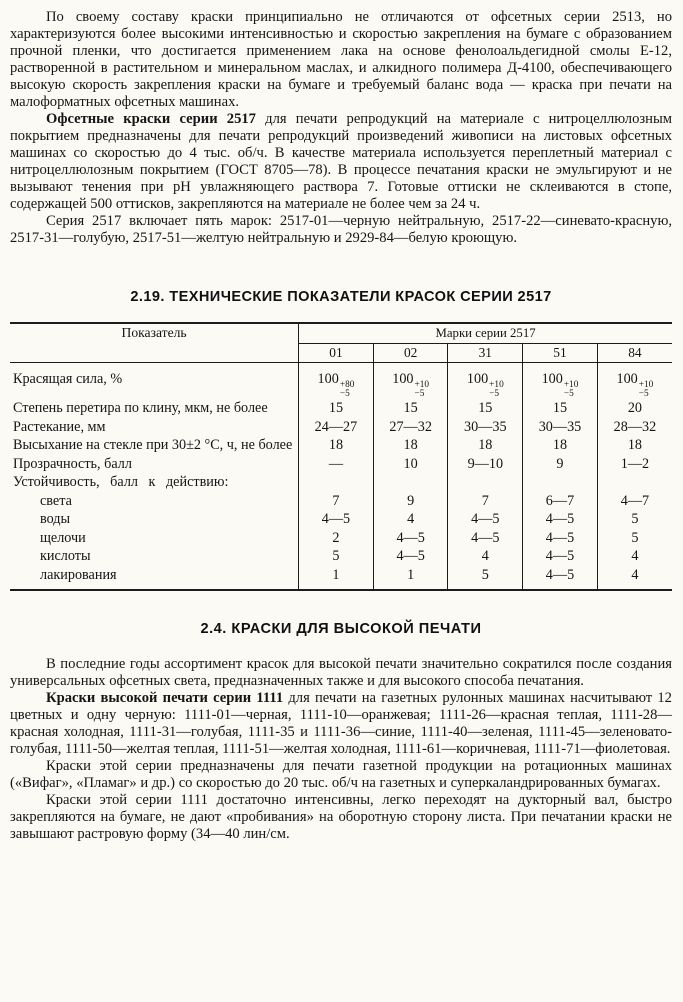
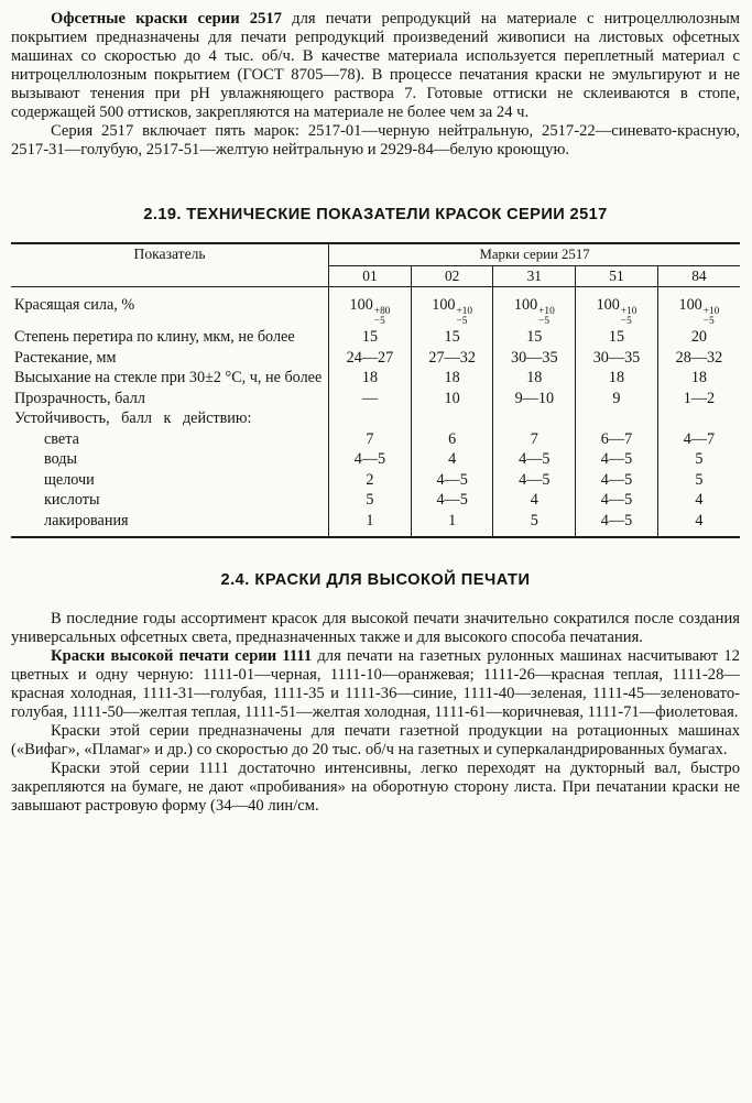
- По своему составу краски принципиально не отличаются от офсетных серии 2513, но характеризуются более высокими интенсивностью и скоростью закрепления на бумаге с образованием прочной пленки, что достигается применением лака на основе фенолоальдегидной смолы Е-12, растворенной в растительном и минеральном маслах, и алкидного полимера Д-4100, обеспечивающего высокую скорость закрепления краски на бумаге и требуемый баланс вода — краска при печати на малоформатных офсетных машинах.
  Офсетные краски серии 2517 для печати репродукций на материале с нитроцеллюлозным покрытием предназначены для печати репродукций произведений живописи на листовых офсетных машинах со скоростью до 4 тыс. об/ч. В качестве материала используется переплетный материал с нитроцеллюлозным покрытием (ГОСТ 8705—78). В процессе печатания краски не эмульгируют и не вызывают тенения при рН увлажняющего раствора 7. Готовые оттиски не склеиваются в стопе, содержащей 500 оттисков, закрепляются на материале не более чем за 24 ч.
  Серия 2517 включает пять марок: 2517-01—черную нейтральную, 2517-22—синевато-красную, 2517-31—голубую, 2517-51—желтую нейтральную и 2929-84—белую кроющую.
  2.19. ТЕХНИЧЕСКИЕ ПОКАЗАТЕЛИ КРАСОК СЕРИИ 2517
  Показатель	Марки серии 2517
  01	02	31	51	84
  Красящая сила, %	100+80−5	100+10−5	100+10−5	100+10−5	100+10−5
  Степень перетира по клину, мкм, не более	15	15	15	15	20
  Растекание, мм	24—27	27—32	30—35	30—35	28—32
  Высыхание на стекле при 30±2 °С, ч, не более	18	18	18	18	18
  Прозрачность, балл	—	10	9—10	9	1—2
  Устойчивость, балл к действию:
- света	7	9	7	6—7	4—7
+ света	7	6	7	6—7	4—7
  воды	4—5	4	4—5	4—5	5
  щелочи	2	4—5	4—5	4—5	5
  кислоты	5	4—5	4	4—5	4
  лакирования	1	1	5	4—5	4
  2.4. КРАСКИ ДЛЯ ВЫСОКОЙ ПЕЧАТИ
  В последние годы ассортимент красок для высокой печати значительно сократился после создания универсальных офсетных света, предназначенных также и для высокого способа печатания.
  Краски высокой печати серии 1111 для печати на газетных рулонных машинах насчитывают 12 цветных и одну черную: 1111-01—черная, 1111-10—оранжевая; 1111-26—красная теплая, 1111-28—красная холодная, 1111-31—голубая, 1111-35 и 1111-36—синие, 1111-40—зеленая, 1111-45—зеленовато-голубая, 1111-50—желтая теплая, 1111-51—желтая холодная, 1111-61—коричневая, 1111-71—фиолетовая.
  Краски этой серии предназначены для печати газетной продукции на ротационных машинах («Вифаг», «Пламаг» и др.) со скоростью до 20 тыс. об/ч на газетных и суперкаландрированных бумагах.
  Краски этой серии 1111 достаточно интенсивны, легко переходят на дукторный вал, быстро закрепляются на бумаге, не дают «пробивания» на оборотную сторону листа. При печатании краски не завышают растровую форму (34—40 лин/см.
